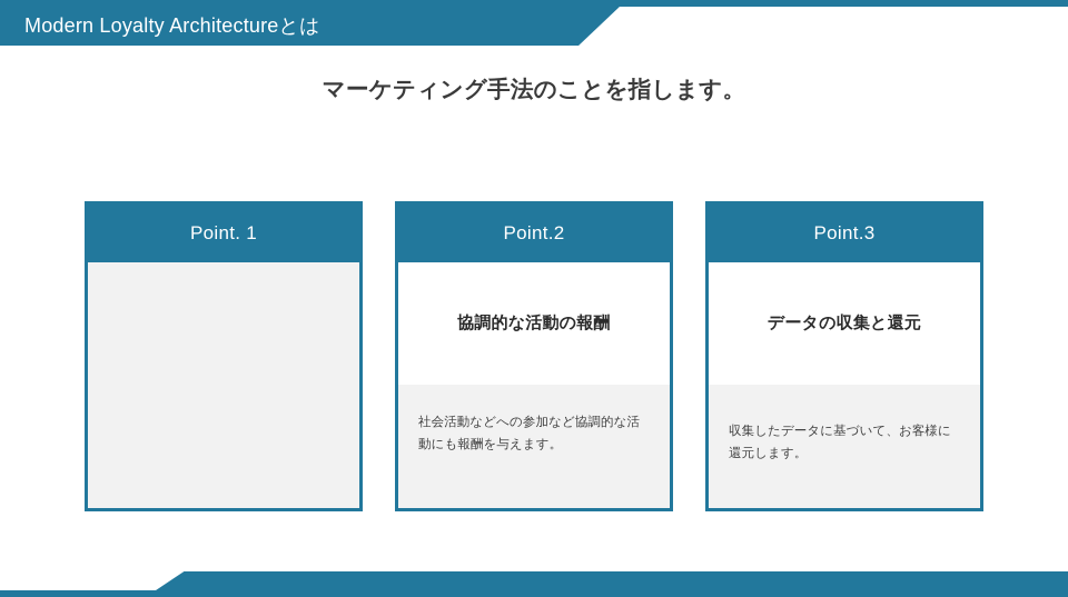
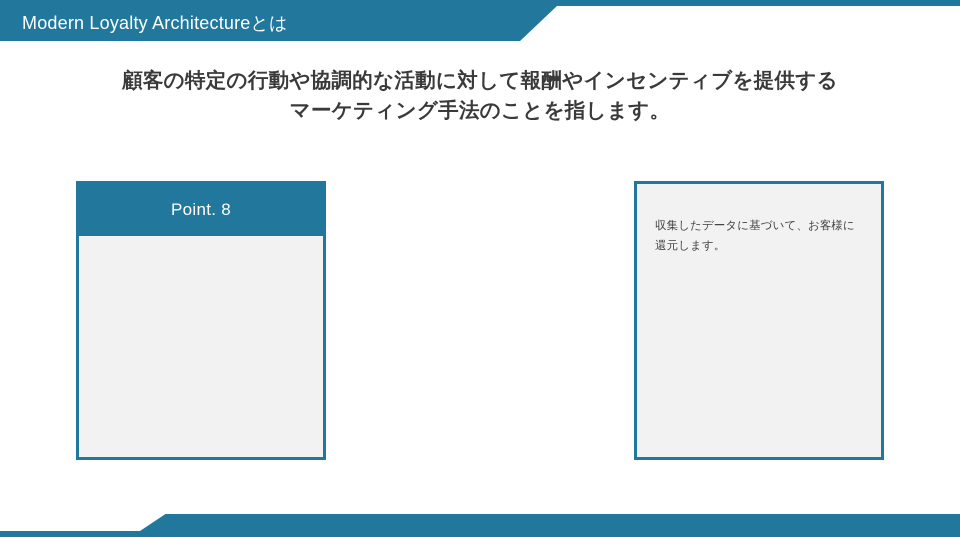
  Modern Loyalty Architectureとは
+ 顧客の特定の行動や協調的な活動に対して報酬やインセンティブを提供する
  マーケティング手法のことを指します。
- Point. 1
+ Point. 8
- Point.2
- 協調的な活動の報酬
- 社会活動などへの参加など協調的な活動にも報酬を与えます。
- Point.3
- データの収集と還元
  収集したデータに基づいて、お客様に還元します。
